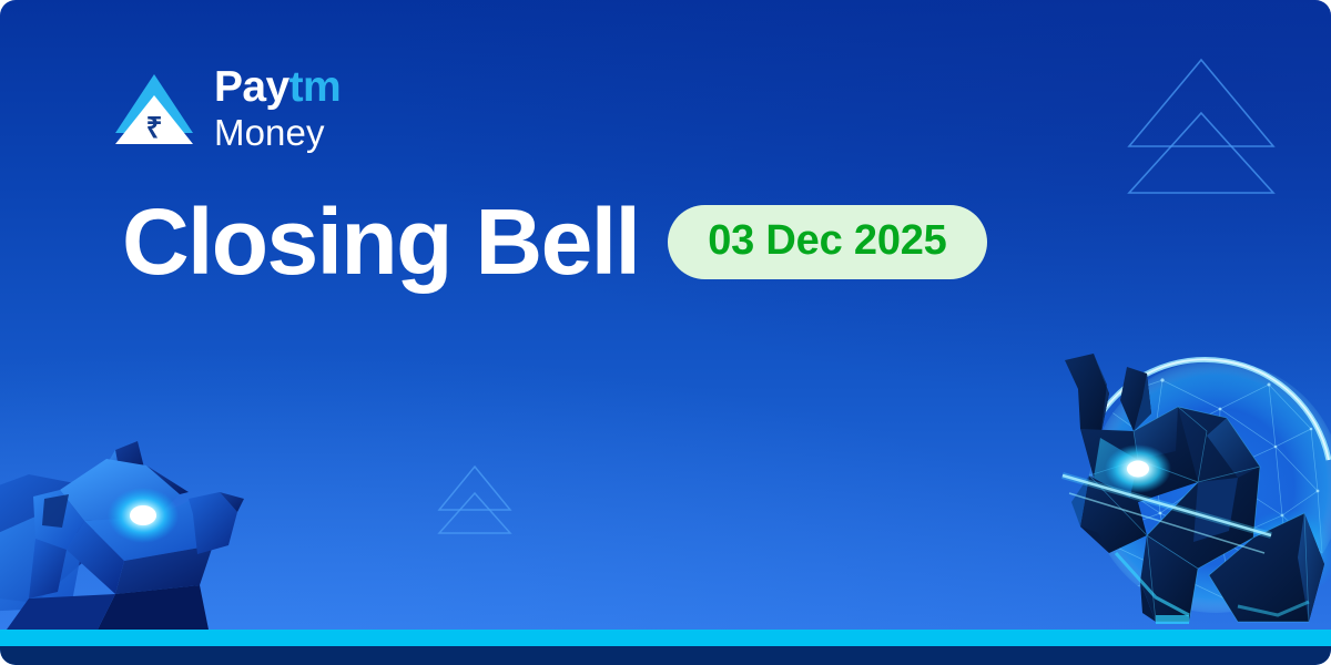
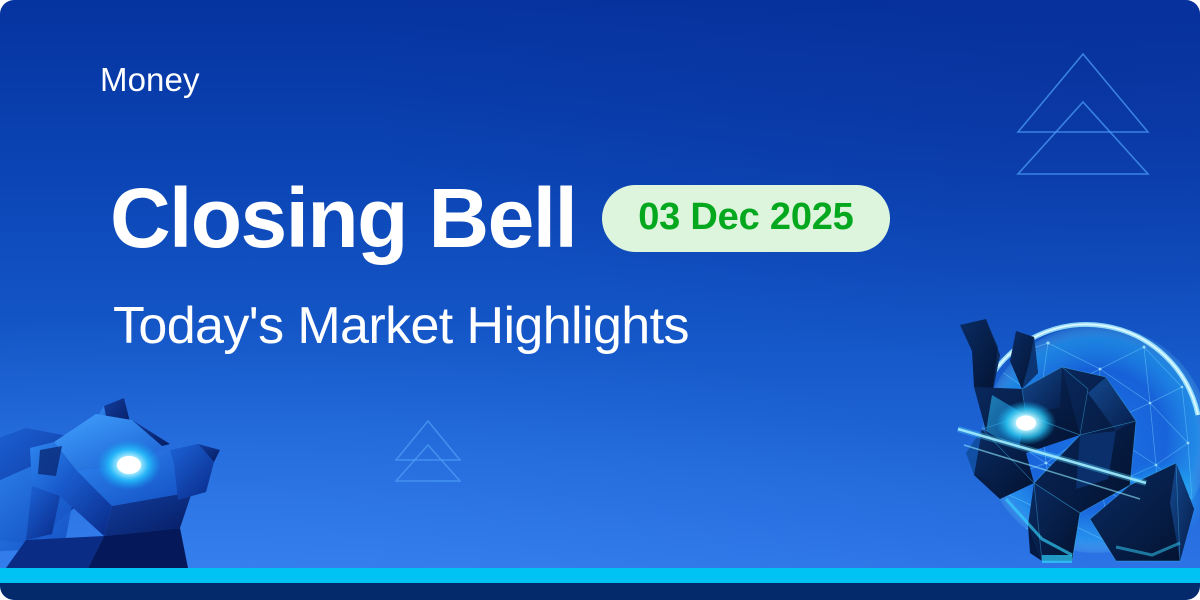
- ₹
- Paytm
  Money
  Closing Bell
  03 Dec 2025
+ Today's Market Highlights
